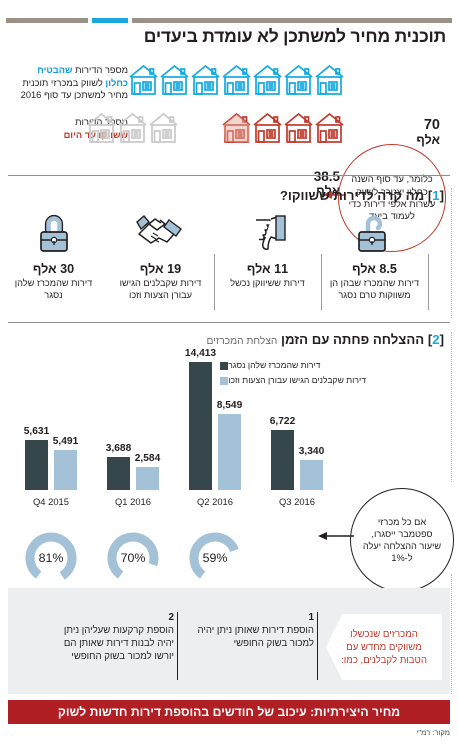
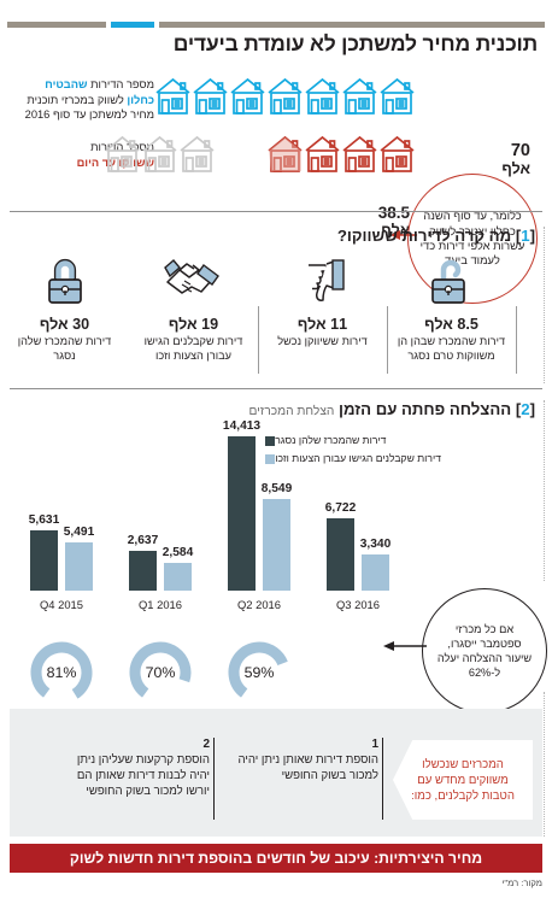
  תוכנית מחיר למשתכן לא עומדת ביעדים
  מספר הדירות שהבטיח
  כחלון לשווק במכרזי תוכנית
  מחיר למשתכן עד סוף 2016
  70
  אלף
  מספ הדירות
  38.5
  אלף
  כלומר, עד סוף השנה כחלון יצטרך לשווק עשרות אלפי דירות כדי
  [1] מה קרה לדירות ששווקו?
  30 אלף
  דירות שהמכרז שלהן נסגר
  19 אלף
  דירות שקבלנים הגישו עבורן הצעות וזכו
  11 אלף
  דירות ששיווקן נכשל
  8.5 אלף
  דירות שהמכרז שבהן הן משווקות טרם נסגר
  [2] ההצלחה פחתה עם הזמן הצלחת המכרזים
  דירות שהמכרז שלהן נסגר
  דירות שקבלנים הגישו עבורן הצעות וזכו
  5,631
  5,491
  Q4 2015
- 3,688
+ 2,637
  2,584
  Q1 2016
  14,413
  8,549
  Q2 2016
  6,722
  3,340
  Q3 2016
  81%
  70%
  59%
- אם כל מכרזי ספטמבר ייסגרו, שיעור ההצלחה יעלה ל-1%
+ אם כל מכרזי ספטמבר ייסגרו, שיעור ההצלחה יעלה ל-62%
  המכרזים שנכשלו משווקים מחדש עם הטבות לקבלנים, כמו:
  1
  הוספת דירות שאותן ניתן יהיה למכור בשוק החופשי
  2
  הוספת קרקעות שעליהן ניתן יהיה לבנות דירות שאותן הם יורשו למכור בשוק החופשי
  מחיר היצירתיות: עיכוב של חודשים בהוספת דירות חדשות לשוק
  מקור: רמ"י
